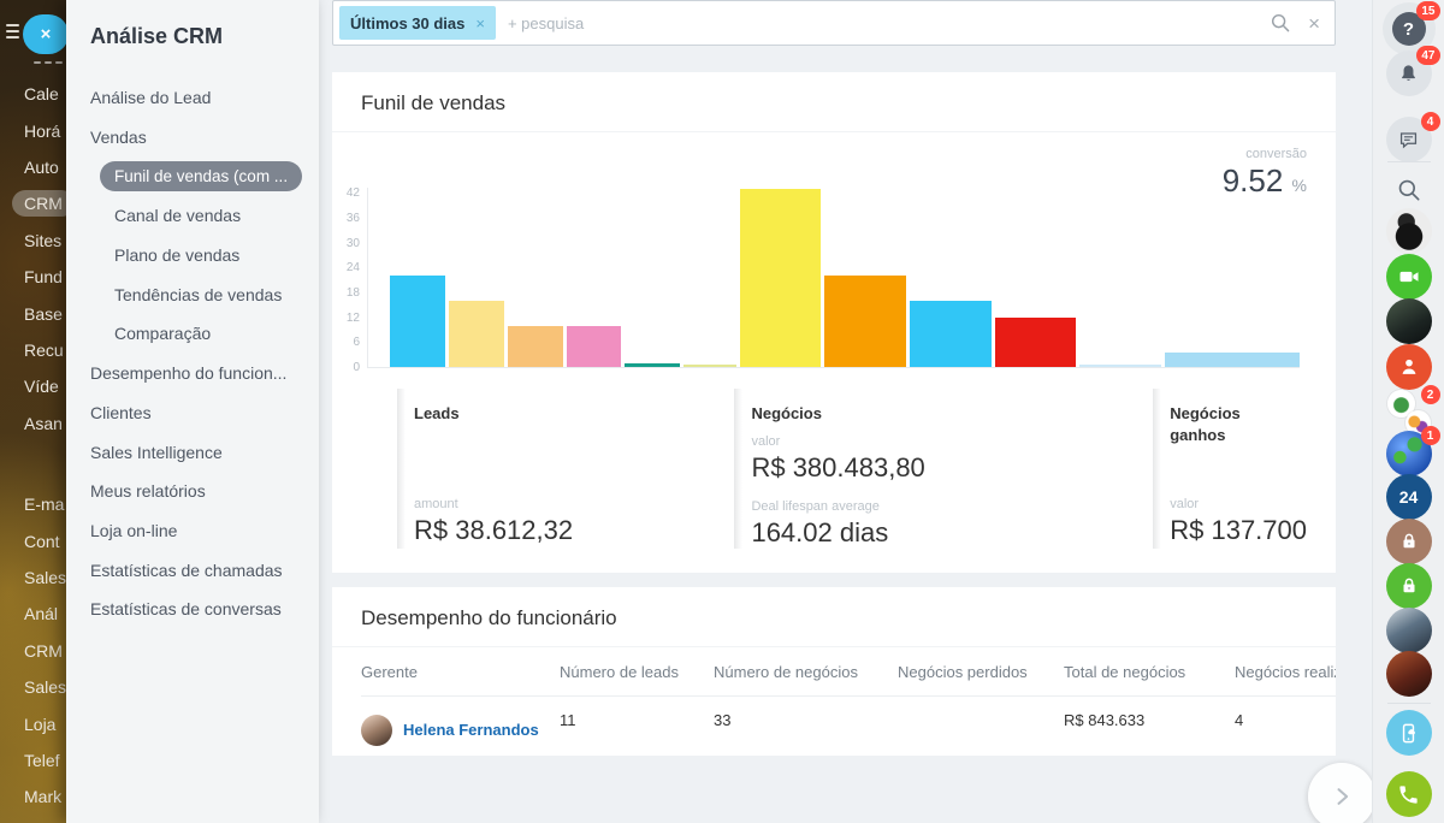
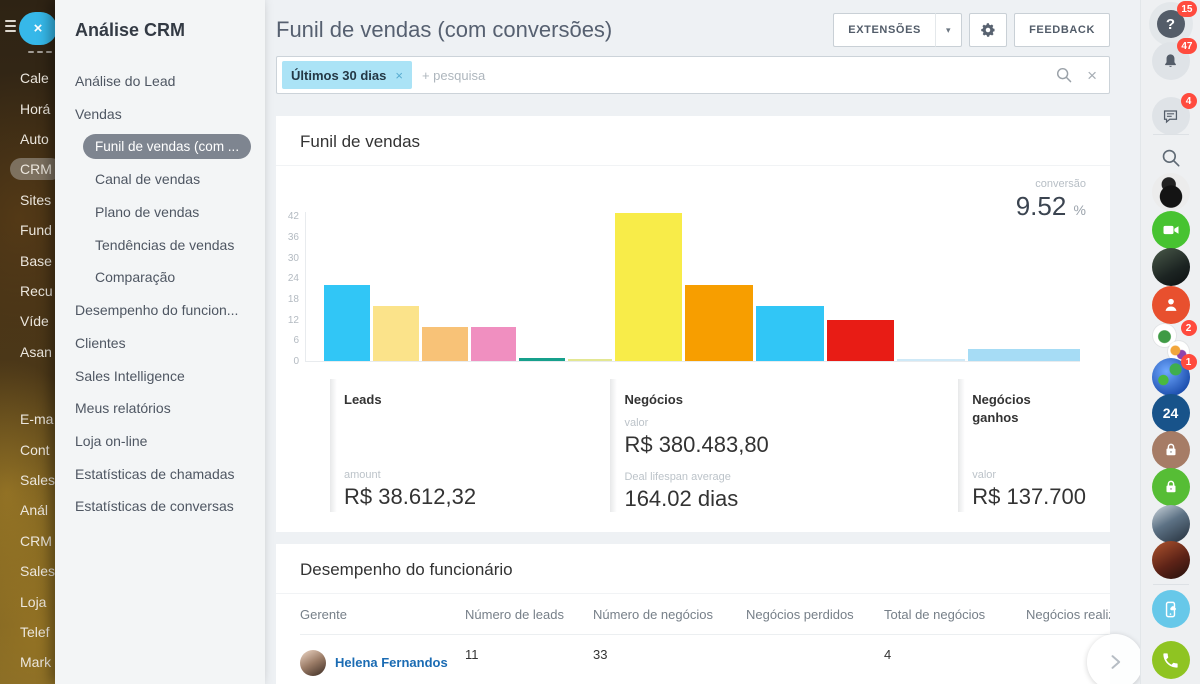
  ×
  Cale
  Horá
  Auto
  CRM
  Sites
  Fund
  Base
  Recu
  Víde
  Asan
  E-ma
  Cont
  Sales
  Anál
  CRM
  Sales
  Loja
  Telef
  Mark
  Análise CRM
  Análise do Lead
  Vendas
  Funil de vendas (com ...
  Canal de vendas
  Plano de vendas
  Tendências de vendas
  Comparação
  Desempenho do funcion...
  Clientes
  Sales Intelligence
  Meus relatórios
  Loja on-line
  Estatísticas de chamadas
  Estatísticas de conversas
+ Funil de vendas (com conversões)
+ EXTENSÕES
+ ▾
+ FEEDBACK
  Últimos 30 dias
  ×
  + pesquisa
  ×
  Funil de vendas
  conversão
  9.52 %
  0
  6
  12
  18
  24
  30
  36
  42
  Leads
  amount
  R$ 38.612,32
  Negócios
  valor
  R$ 380.483,80
  Deal lifespan average
  164.02 dias
  Negócios ganhos
  valor
  R$ 137.700
  Desempenho do funcionário
  Gerente
  Número de leads
  Número de negócios
  Negócios perdidos
  Total de negócios
  Negócios reali
  Helena Fernandos
  11
  33
- R$ 843.633
  4
  ?
  15
  47
  4
  2
  1
  24
